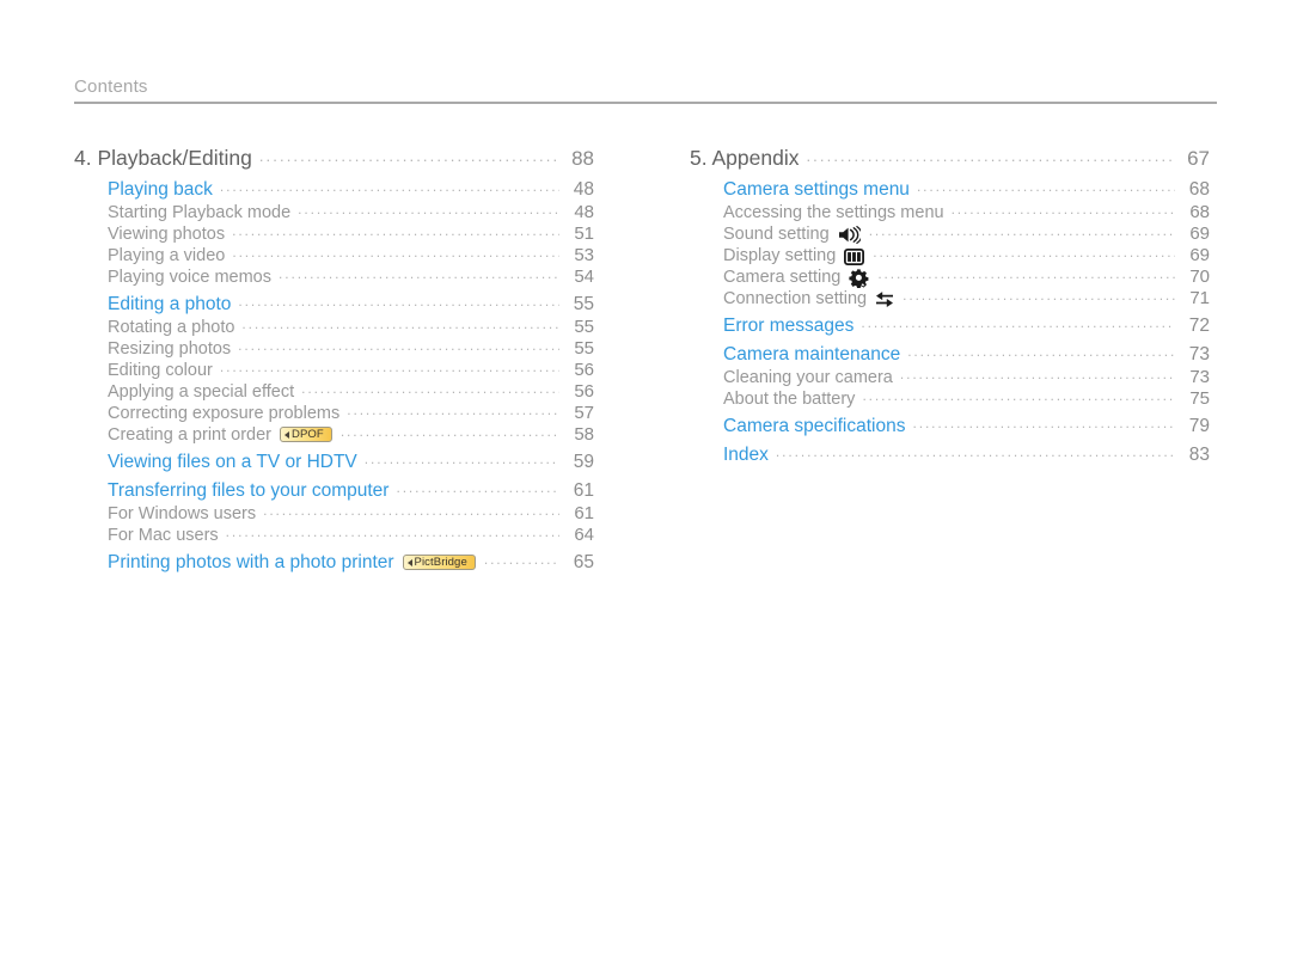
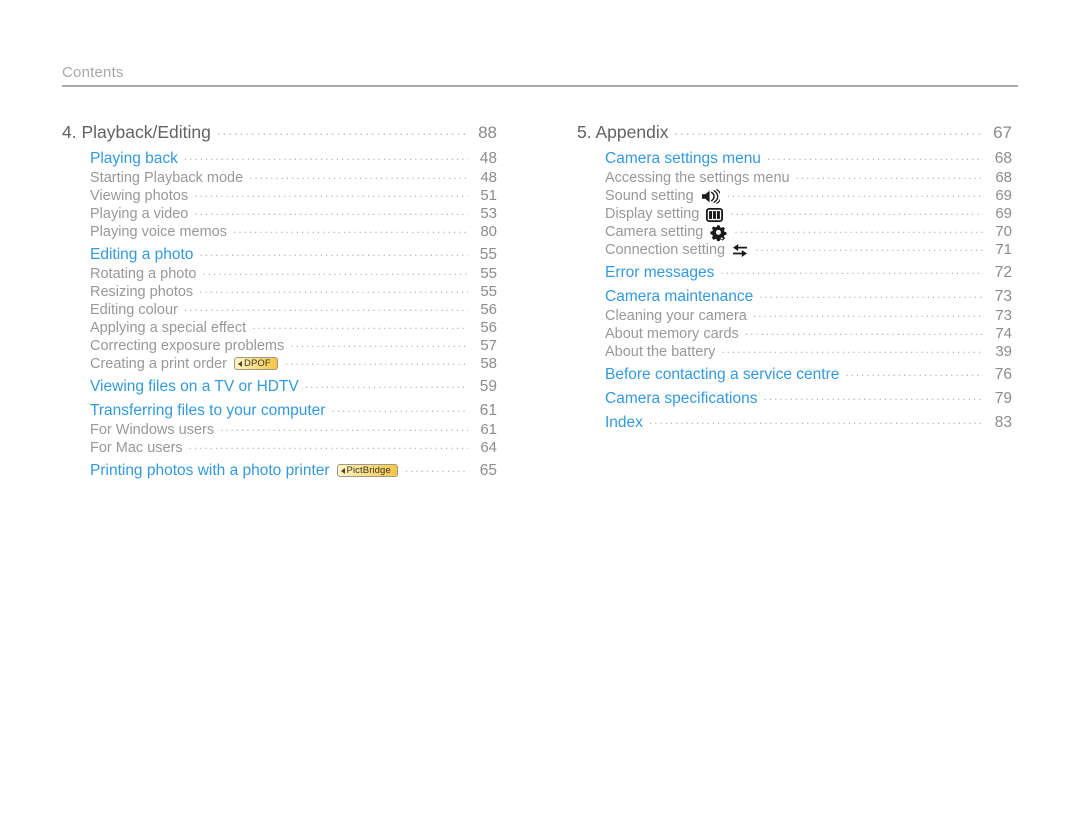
  Contents
  4. Playback/Editing
  88
  Playing back
  48
  Starting Playback mode
  48
  Viewing photos
  51
  Playing a video
  53
  Playing voice memos
- 54
+ 80
  Editing a photo
  55
  Rotating a photo
  55
  Resizing photos
  55
  Editing colour
  56
  Applying a special effect
  56
  Correcting exposure problems
  57
  Creating a print order
  DPOF
  58
  Viewing files on a TV or HDTV
  59
  Transferring files to your computer
  61
  For Windows users
  61
  For Mac users
  64
  Printing photos with a photo printer
  PictBridge
  65
  5. Appendix
  67
  Camera settings menu
  68
  Accessing the settings menu
  68
  Sound setting
  69
  Display setting
  69
  Camera setting
  70
  Connection setting
  71
  Error messages
  72
  Camera maintenance
  73
  Cleaning your camera
  73
+ About memory cards
+ 74
  About the battery
- 75
+ 39
+ Before contacting a service centre
+ 76
  Camera specifications
  79
  Index
  83
